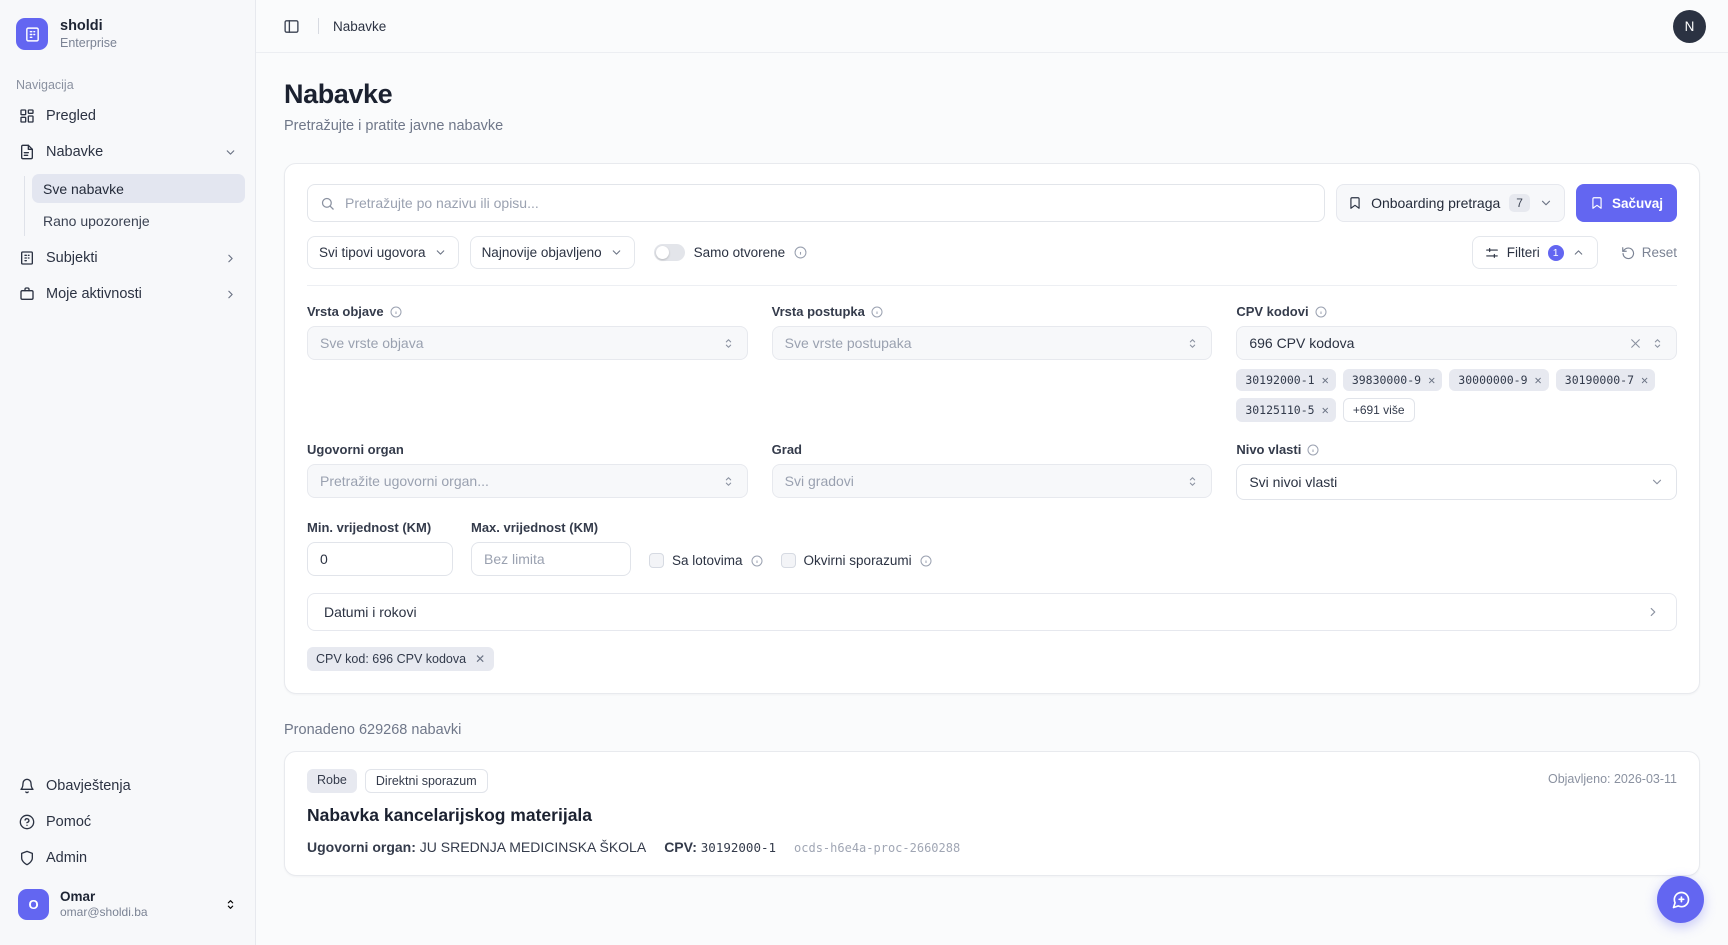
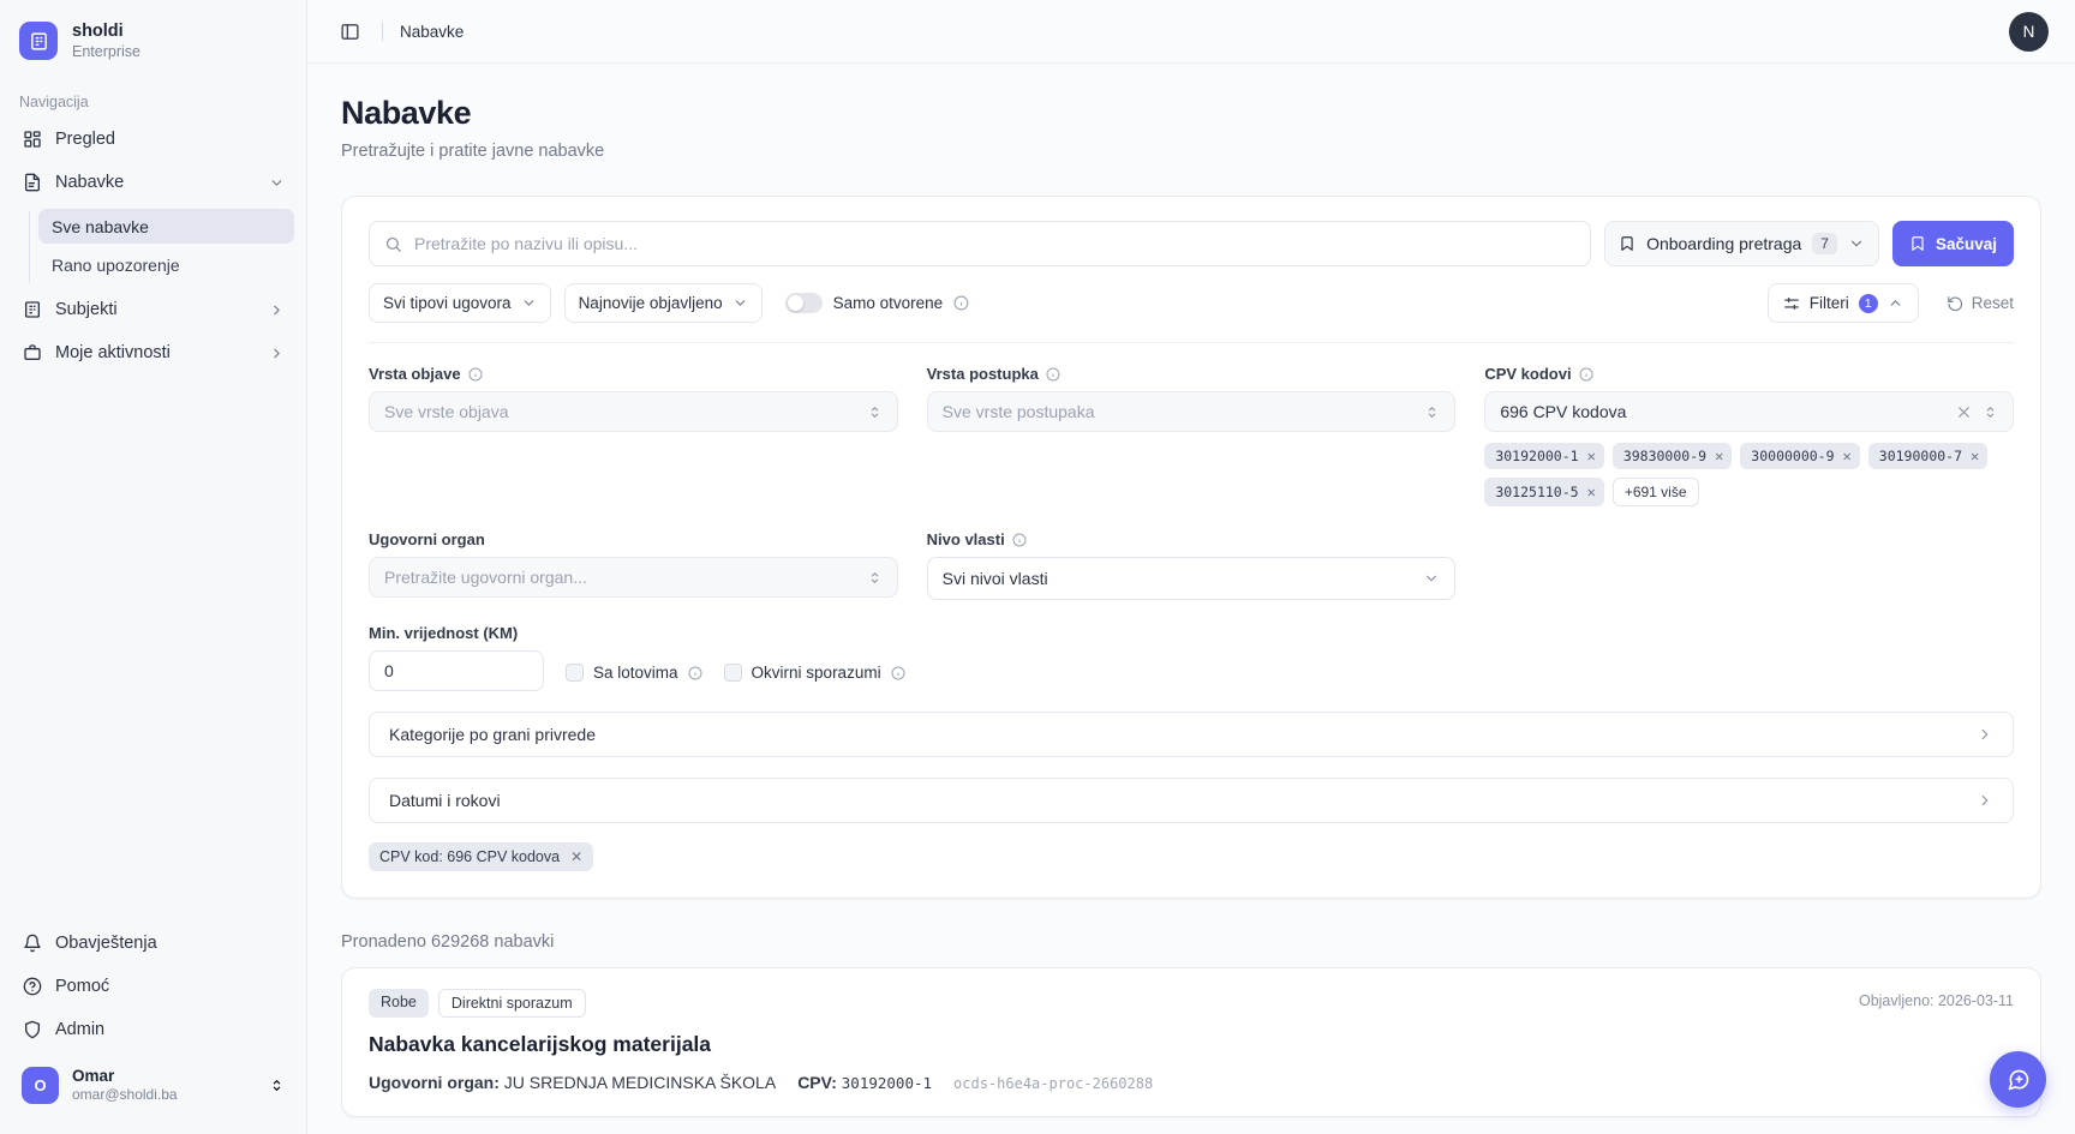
  sholdi
  Enterprise
  Navigacija
  Pregled
  Nabavke
  Sve nabavke
  Rano upozorenje
  Subjekti
  Moje aktivnosti
  Obavještenja
  Pomoć
  Admin
  O
  Omar
  omar@sholdi.ba
  Nabavke
  N
  Nabavke
  Pretražujte i pratite javne nabavke
- Pretražujte po nazivu ili opisu...
+ Pretražite po nazivu ili opisu...
  Onboarding pretraga
  7
  Sačuvaj
  Svi tipovi ugovora
  Najnovije objavljeno
  Samo otvorene
  Filteri
  1
  Reset
  Vrsta objave
  Sve vrste objava
  Vrsta postupka
  Sve vrste postupaka
  CPV kodovi
  696 CPV kodova
  30192000-1
  ✕
  39830000-9
  ✕
  30000000-9
  ✕
  30190000-7
  ✕
  30125110-5
  ✕
  +691 više
  Ugovorni organ
  Pretražite ugovorni organ...
- Grad
- Svi gradovi
  Nivo vlasti
  Svi nivoi vlasti
  Min. vrijednost (KM)
  0
- Max. vrijednost (KM)
- Bez limita
  Sa lotovima
  Okvirni sporazumi
+ Kategorije po grani privrede
  Datumi i rokovi
  CPV kod: 696 CPV kodova
  ✕
  Pronadeno 629268 nabavki
  Robe
  Direktni sporazum
  Objavljeno: 2026-03-11
  Nabavka kancelarijskog materijala
  Ugovorni organ: JU SREDNJA MEDICINSKA ŠKOLA
  CPV: 30192000-1
  ocds-h6e4a-proc-2660288
